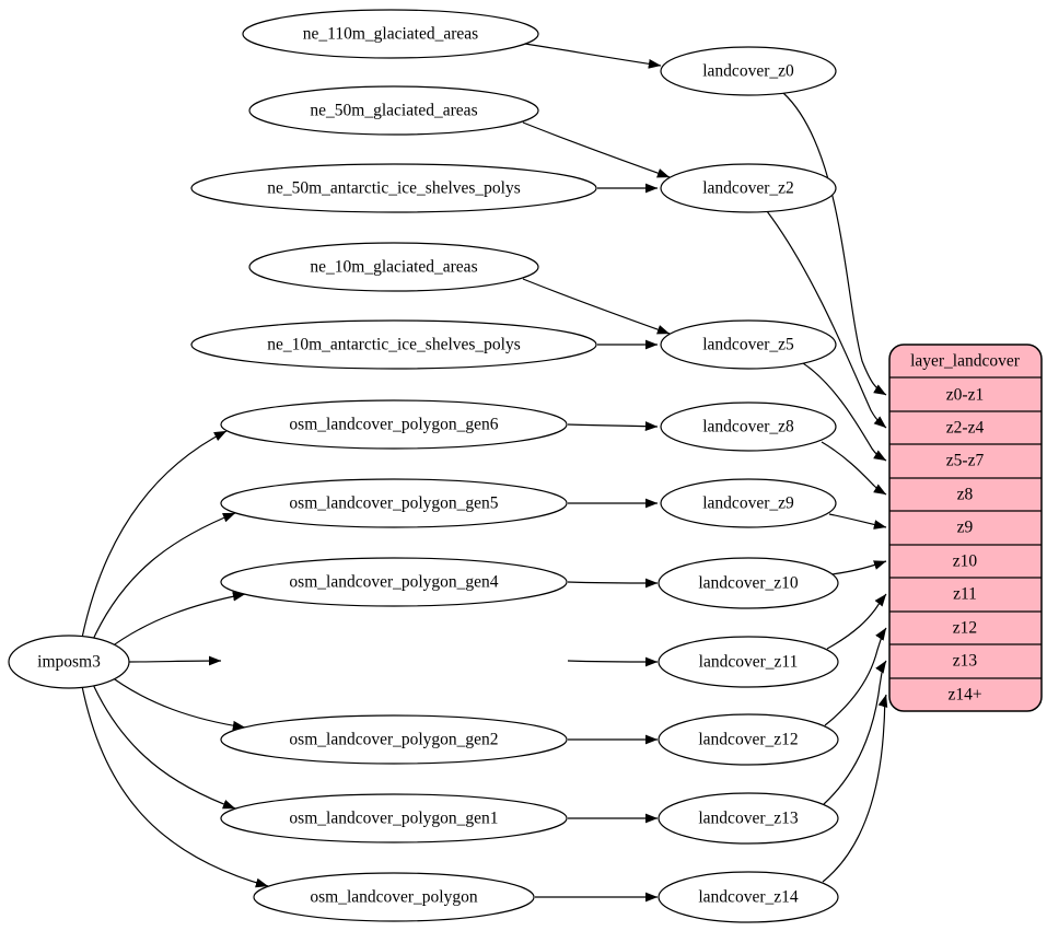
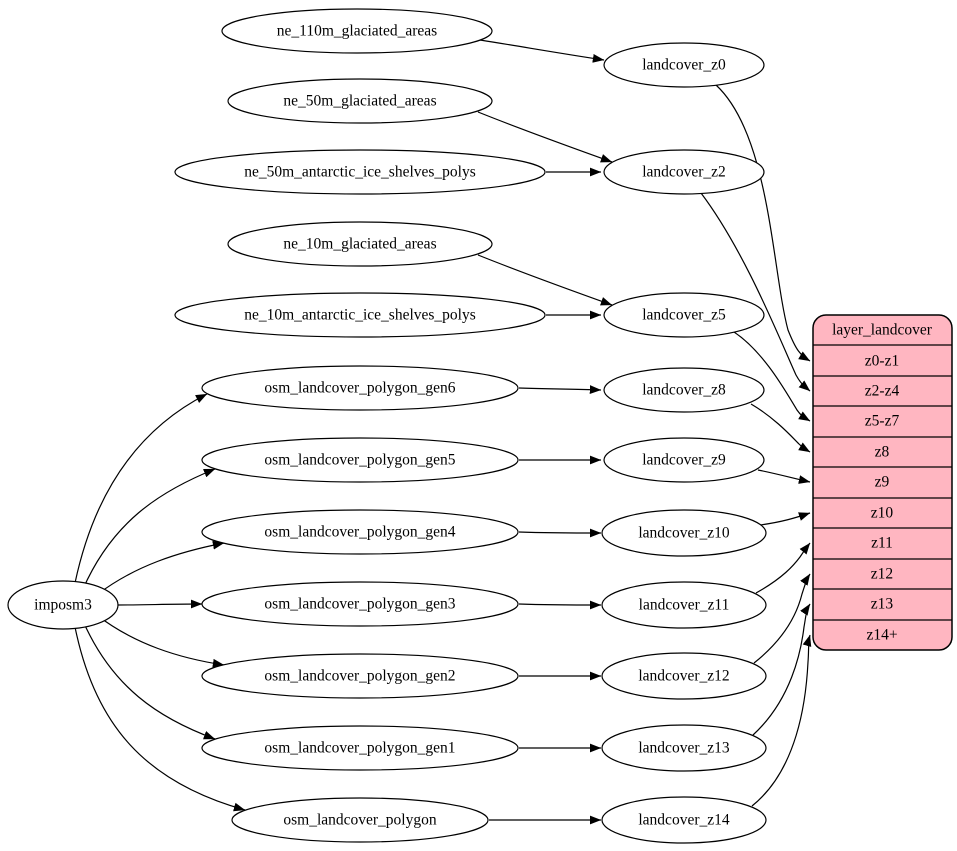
  ne_110m_glaciated_areas
  ne_50m_glaciated_areas
  ne_50m_antarctic_ice_shelves_polys
  ne_10m_glaciated_areas
  ne_10m_antarctic_ice_shelves_polys
  osm_landcover_polygon_gen6
  osm_landcover_polygon_gen5
  osm_landcover_polygon_gen4
+ osm_landcover_polygon_gen3
  osm_landcover_polygon_gen2
  osm_landcover_polygon_gen1
  osm_landcover_polygon
  imposm3
  landcover_z0
  landcover_z2
  landcover_z5
  landcover_z8
  landcover_z9
  landcover_z10
  landcover_z11
  landcover_z12
  landcover_z13
  landcover_z14
  layer_landcover
  z0-z1
  z2-z4
  z5-z7
  z8
  z9
  z10
  z11
  z12
  z13
  z14+
